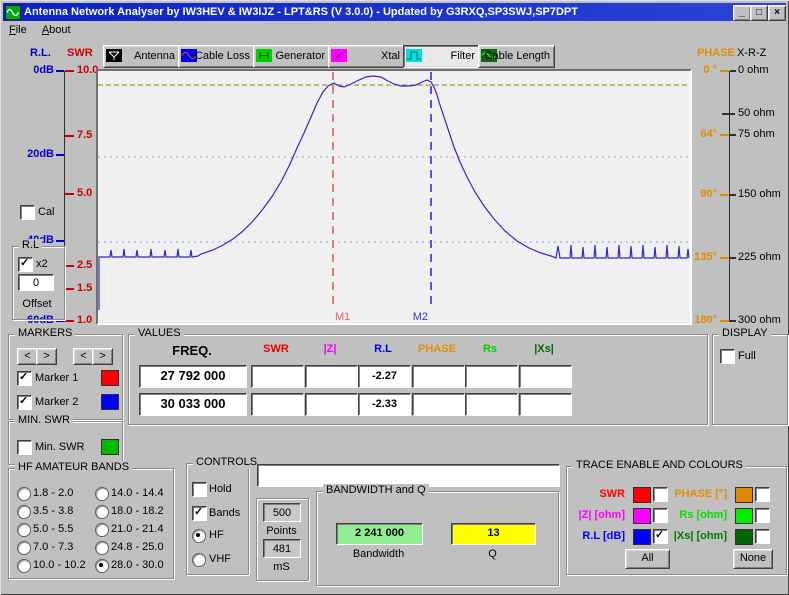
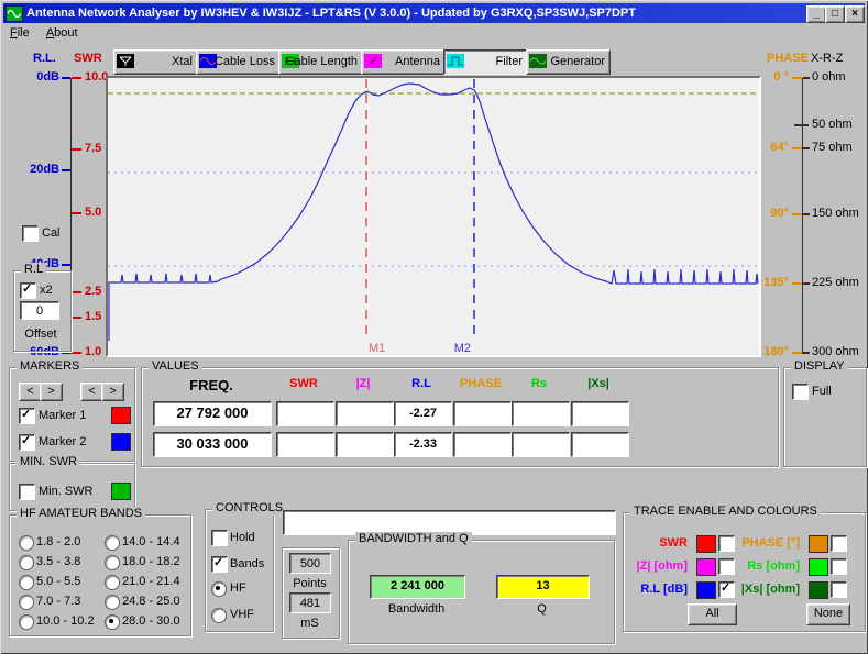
  Antenna Network Analyser by IW3HEV & IW3IJZ - LPT&RS (V 3.0.0) - Updated by G3RXQ,SP3SWJ,SP7DPT
  _
  □
  ×
  File About
- Antenna
+ Xtal
  Cable Loss
- Generator
+ Cable Length
- Xtal
+ Antenna
  Filter
- Cable Length
+ Generator
  R.L.
  SWR
  PHASE
  X-R-Z
  0dB
  20dB
  60dB
  10.
  7.5
  5.0
  2.5
  1.5
  1.0
  0 °
  64°
  90°
  135°
  180°
  0 ohm
  50 ohm
  75 ohm
  150 ohm
  225 ohm
  300 ohm
  Cal
  R.L
  x2
  0
  Offset
  M1
  M2
  MARKERS
  <
  >
  <
  >
  Marker 1
  Marker 2
  MIN. SWR
  Min. SWR
  VALUES
  FREQ.
  SWR
  |Z|
  R.L
  PHASE
  Rs
  |Xs|
  27 792 000
  -2.27
  30 033 000
  -2.33
  DISPLAY
  Full
  HF AMATEUR BANDS
  1.8 - 2.0
  3.5 - 3.8
  5.0 - 5.5
  7.0 - 7.3
  10.0 - 10.2
  14.0 - 14.4
  18.0 - 18.2
  21.0 - 21.4
  24.8 - 25.0
  28.0 - 30.0
  CONTROLS
  Hold
  Bands
  HF
  VHF
  500
  Points
  481
  mS
  BANDWIDTH and Q
  2 241 000
  Bandwidth
  13
  Q
  TRACE ENABLE AND COLOURS
  All
  None
  SWR
  PHASE [°]
  |Z| [ohm]
  Rs [ohm]
  R.L [dB]
  |Xs| [ohm]
